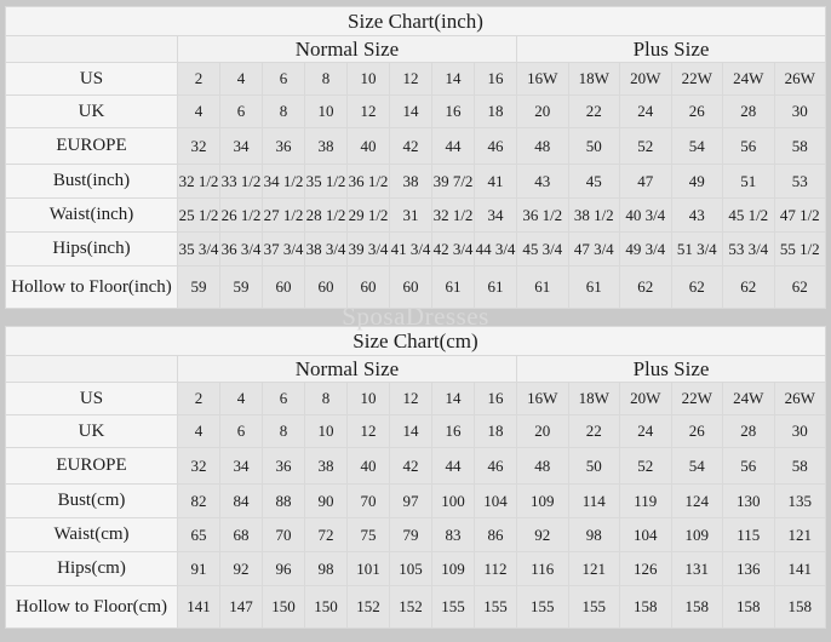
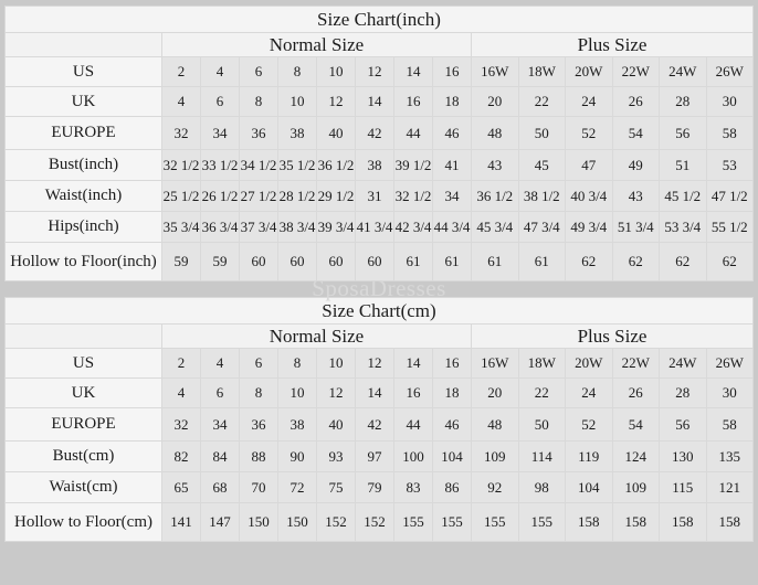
  Size Chart(inch)
  	Normal Size	Plus Size
  US	2	4	6	8	10	12	14	16	16W	18W	20W	22W	24W	26W
  UK	4	6	8	10	12	14	16	18	20	22	24	26	28	30
  EUROPE	32	34	36	38	40	42	44	46	48	50	52	54	56	58
- Bust(inch)	32 1/2	33 1/2	34 1/2	35 1/2	36 1/2	38	39 7/2	41	43	45	47	49	51	53
+ Bust(inch)	32 1/2	33 1/2	34 1/2	35 1/2	36 1/2	38	39 1/2	41	43	45	47	49	51	53
  Waist(inch)	25 1/2	26 1/2	27 1/2	28 1/2	29 1/2	31	32 1/2	34	36 1/2	38 1/2	40 3/4	43	45 1/2	47 1/2
  Hips(inch)	35 3/4	36 3/4	37 3/4	38 3/4	39 3/4	41 3/4	42 3/4	44 3/4	45 3/4	47 3/4	49 3/4	51 3/4	53 3/4	55 1/2
  Hollow to Floor(inch)	59	59	60	60	60	60	61	61	61	61	62	62	62	62
  Size Chart(cm)
  	Normal Size	Plus Size
  US	2	4	6	8	10	12	14	16	16W	18W	20W	22W	24W	26W
  UK	4	6	8	10	12	14	16	18	20	22	24	26	28	30
  EUROPE	32	34	36	38	40	42	44	46	48	50	52	54	56	58
- Bust(cm)	82	84	88	90	70	97	100	104	109	114	119	124	130	135
+ Bust(cm)	82	84	88	90	93	97	100	104	109	114	119	124	130	135
  Waist(cm)	65	68	70	72	75	79	83	86	92	98	104	109	115	121
- Hips(cm)	91	92	96	98	101	105	109	112	116	121	126	131	136	141
  Hollow to Floor(cm)	141	147	150	150	152	152	155	155	155	155	158	158	158	158
  SposaDresses
